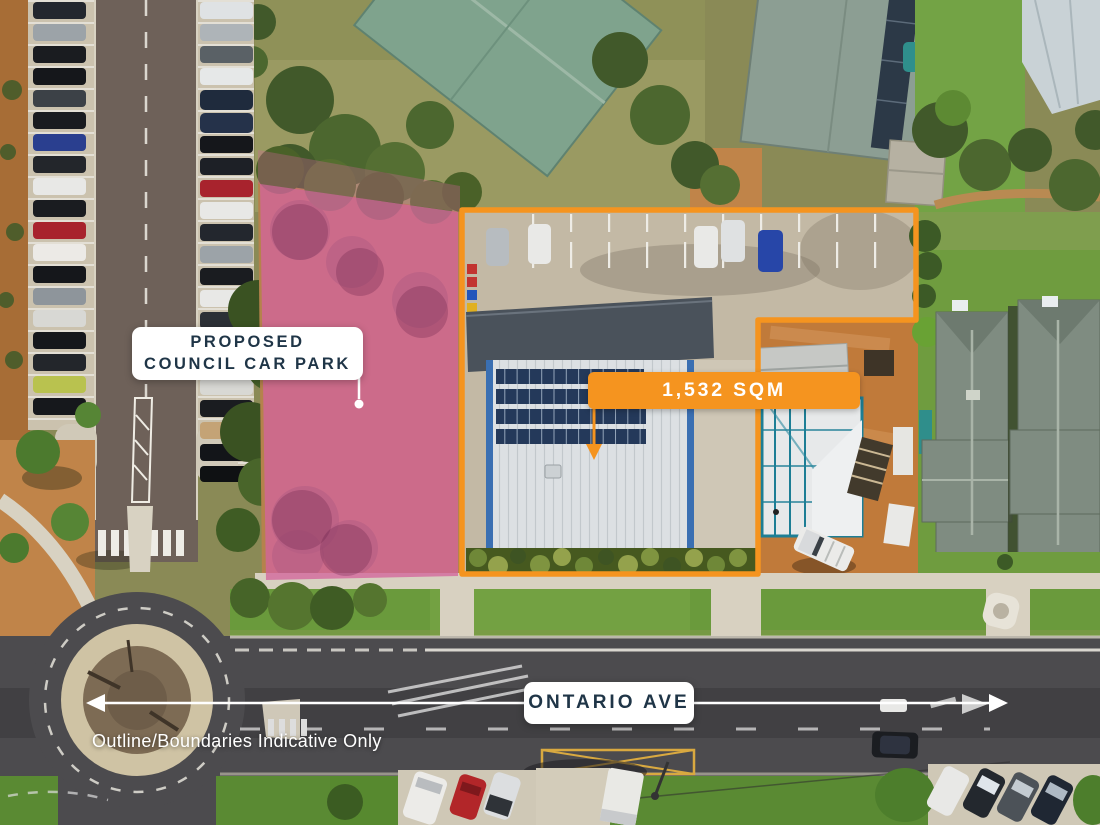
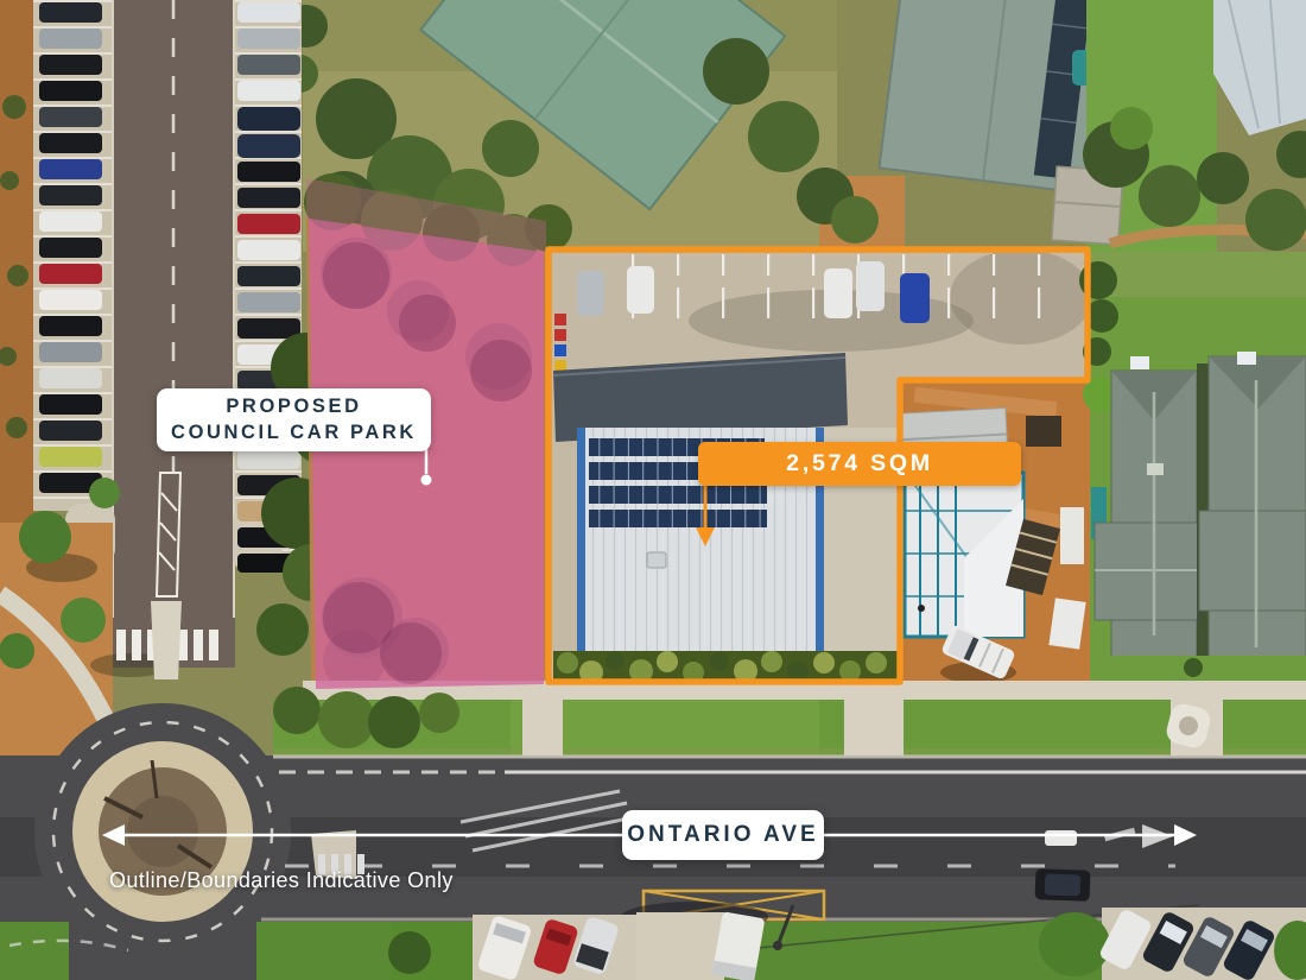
  PROPOSED
  COUNCIL CAR PARK
- 1,532 SQM
+ 2,574 SQM
  ONTARIO AVE
  Outline/Boundaries Indicative Only
